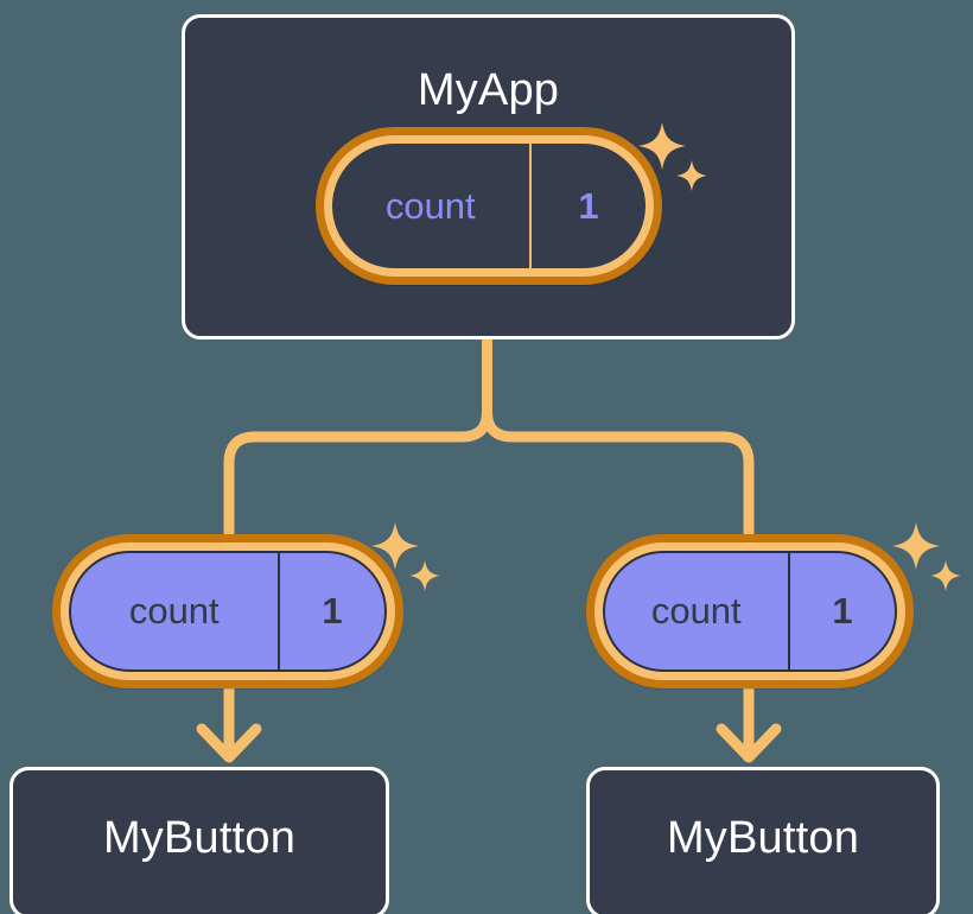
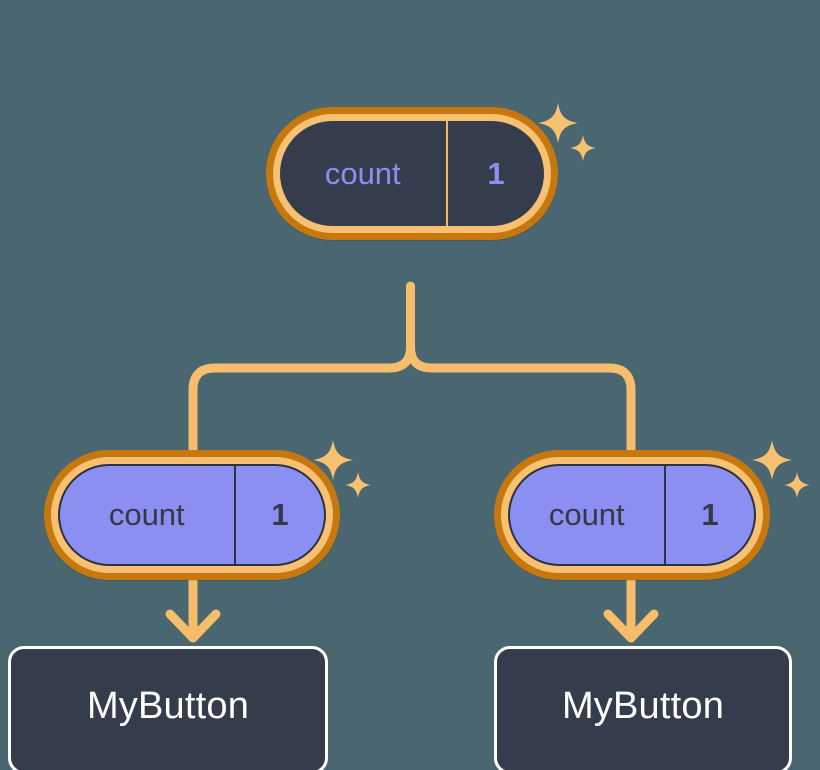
- MyApp
  count
  1
  count
  1
  count
  1
  MyButton
  MyButton
